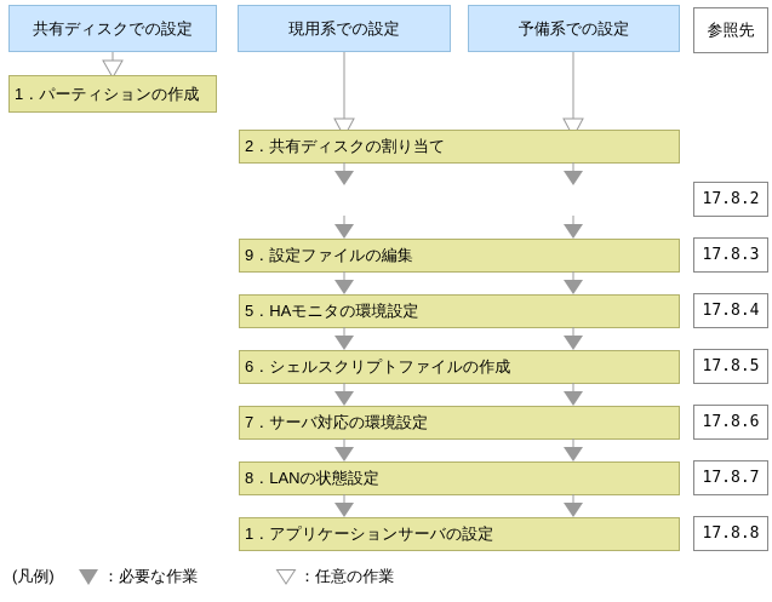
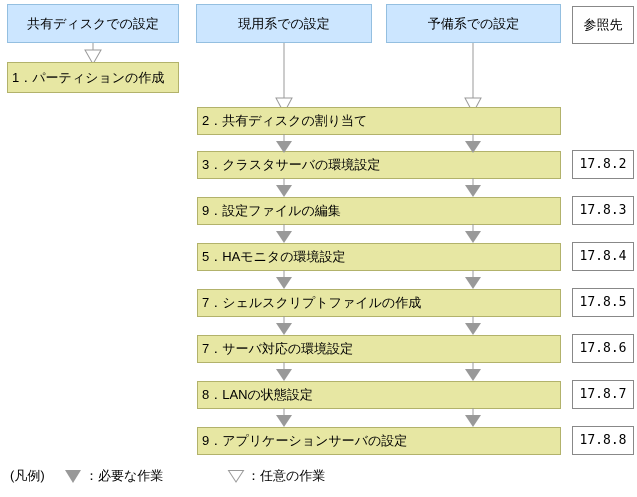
  共有ディスクでの設定
  現用系での設定
  予備系での設定
  参照先
  1．パーティションの作成
  2．共有ディスクの割り当て
+ 3．クラスタサーバの環境設定
  9．設定ファイルの編集
  5．HAモニタの環境設定
- 6．シェルスクリプトファイルの作成
+ 7．シェルスクリプトファイルの作成
  7．サーバ対応の環境設定
  8．LANの状態設定
- 1．アプリケーションサーバの設定
+ 9．アプリケーションサーバの設定
  17.8.2
  17.8.3
  17.8.4
  17.8.5
  17.8.6
  17.8.7
  17.8.8
  (凡例)
  ：必要な作業
  ：任意の作業
